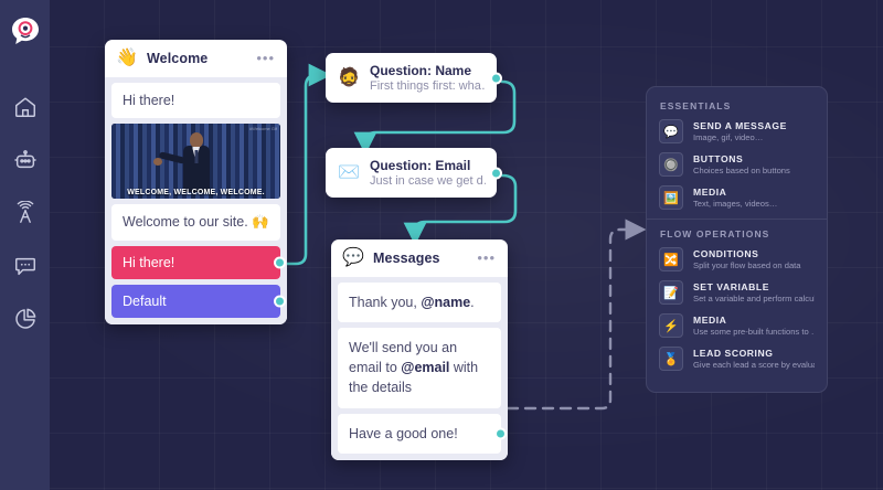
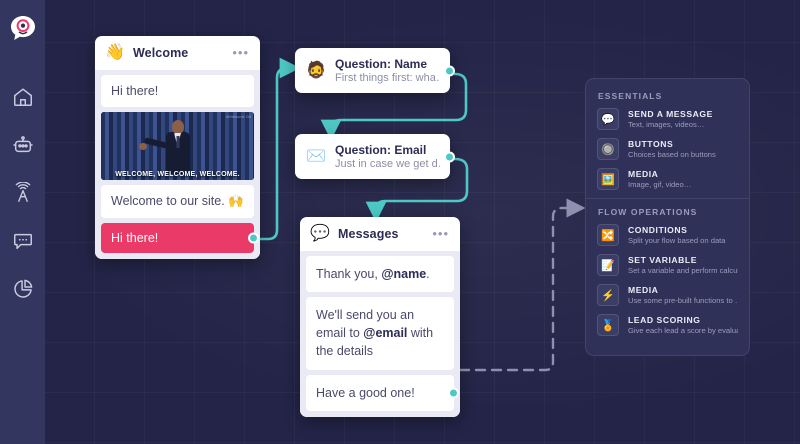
  👋
  Welcome
  •••
  Hi there!
  Welcome to our site. 🙌
  Hi there!
- Default
  🧔
  Question: Name
  First things first: wha
  ✉️
  Question: Email
  Just in case we get d
  💬
  Messages
  •••
  Thank you, @name.
  We'll send you an email to @email with the details
  Have a good one!
  ESSENTIALS
  💬
  SEND A MESSAGE
- Image, gif, video…
+ Text, images, videos…
  🔘
  BUTTONS
  Choices based on buttons
  🖼️
  MEDIA
- Text, images, videos…
+ Image, gif, video…
  FLOW OPERATIONS
  🔀
  CONDITIONS
  Split your flow based on data
  📝
  SET VARIABLE
  Set a variable and perform calcu
  ⚡
  MEDIA
  Use some pre-built functions to
  🏅
  LEAD SCORING
  Give each lead a score by evalu
